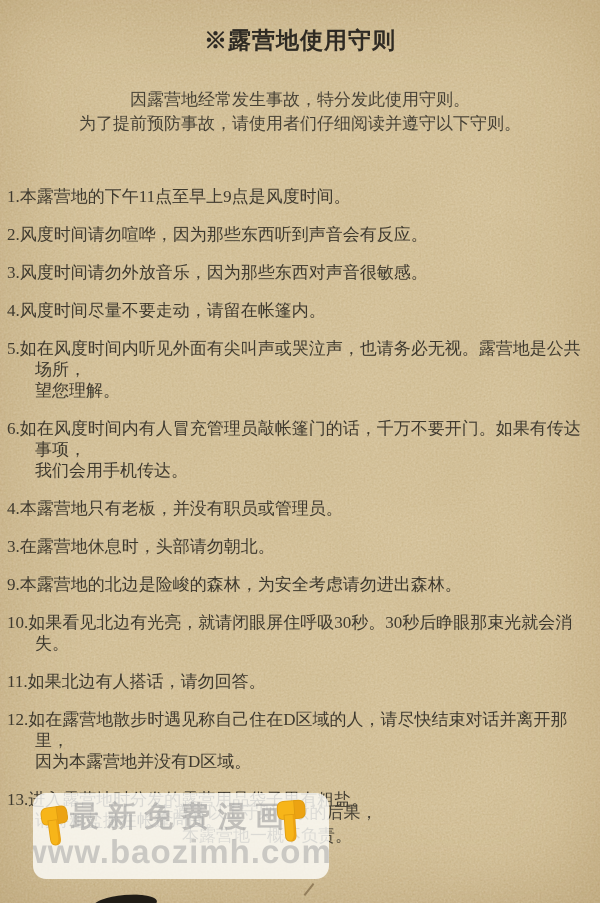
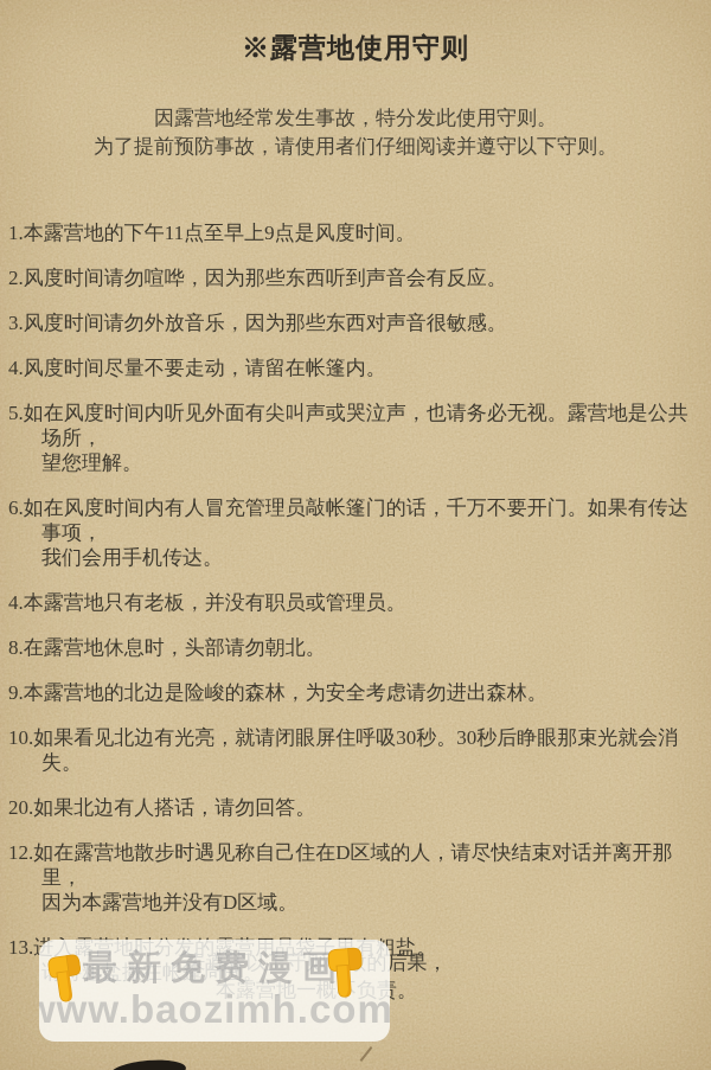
  ※露营地使用守则
  因露营地经常发生事故，特分发此使用守则。
  为了提前预防事故，请使用者们仔细阅读并遵守以下守则。
  1.本露营地的下午11点至早上9点是风度时间。
  2.风度时间请勿喧哗，因为那些东西听到声音会有反应。
  3.风度时间请勿外放音乐，因为那些东西对声音很敏感。
  4.风度时间尽量不要走动，请留在帐篷内。
  5.如在风度时间内听见外面有尖叫声或哭泣声，也请务必无视。露营地是公共场所，
  望您理解。
  6.如在风度时间内有人冒充管理员敲帐篷门的话，千万不要开门。如果有传达事项，
  我们会用手机传达。
  4.本露营地只有老板，并没有职员或管理员。
- 3.在露营地休息时，头部请勿朝北。
+ 8.在露营地休息时，头部请勿朝北。
  9.本露营地的北边是险峻的森林，为安全考虑请勿进出森林。
  10.如果看见北边有光亮，就请闭眼屏住呼吸30秒。30秒后睁眼那束光就会消失。
- 11.如果北边有人搭话，请勿回答。
+ 20.如果北边有人搭话，请勿回答。
  12.如在露营地散步时遇见称自己住在D区域的人，请尽快结束对话并离开那里，
  因为本露营地并没有D区域。
  13.进入露营地时分发的露营用品袋子里有粗盐。
  粗盐撒在帐篷周围。
  未遵守以上守则的后果，
  本露营地一概负责。
  最新免费漫画
  www.baozimh.com
